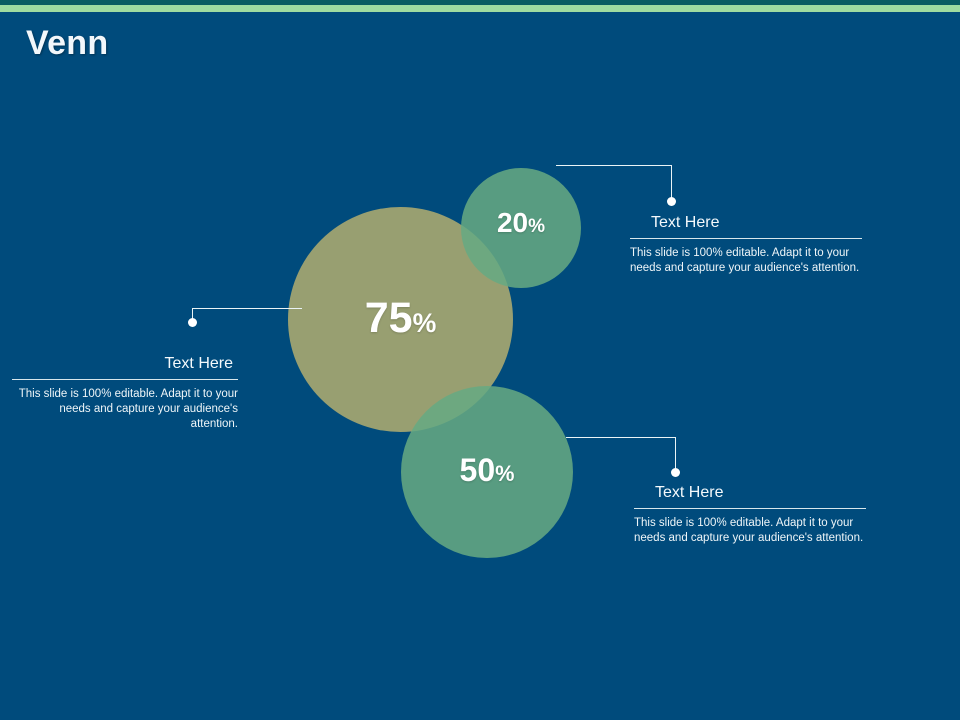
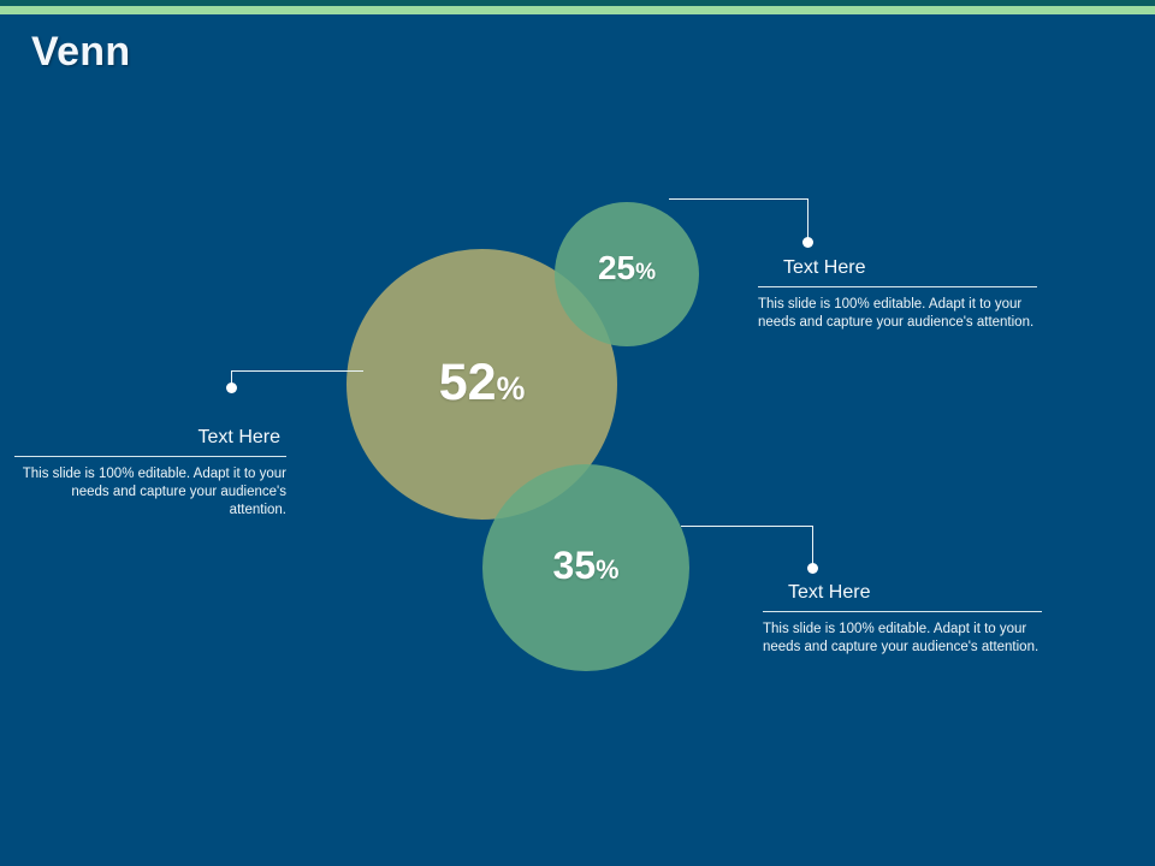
  Venn
- 75%
+ 52%
- 20%
+ 25%
- 50%
+ 35%
  Text Here
  This slide is 100% editable. Adapt it to your needs and capture your audience's attention.
  Text Here
  This slide is 100% editable. Adapt it to your needs and capture your audience's attention.
  Text Here
  This slide is 100% editable. Adapt it to your needs and capture your audience's attention.
